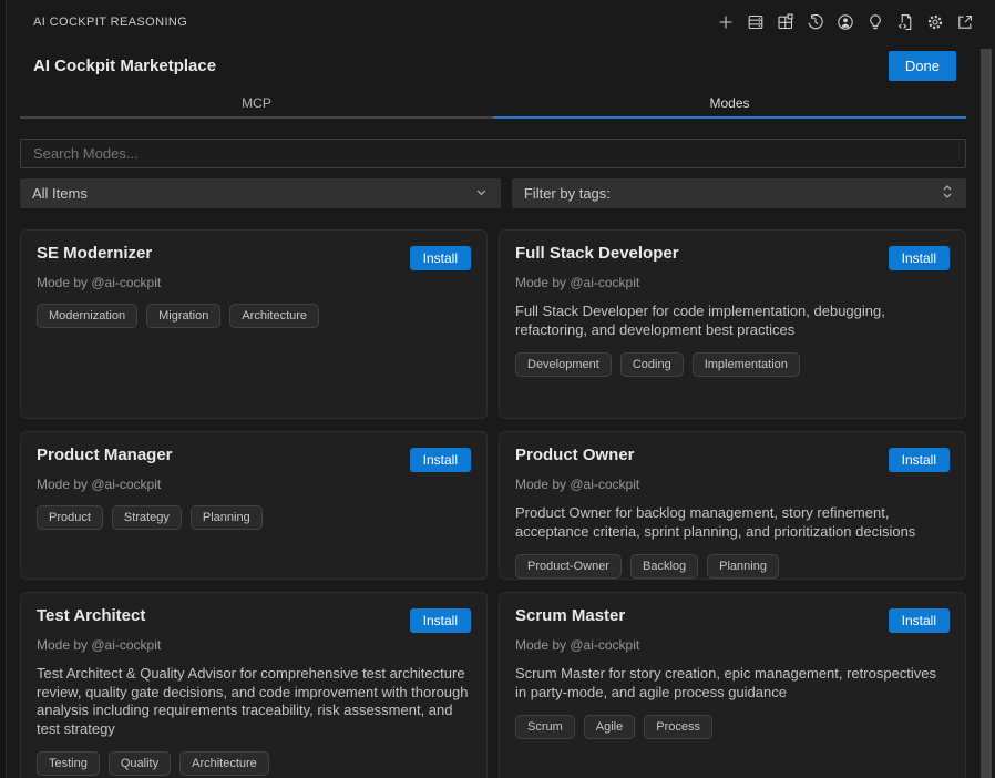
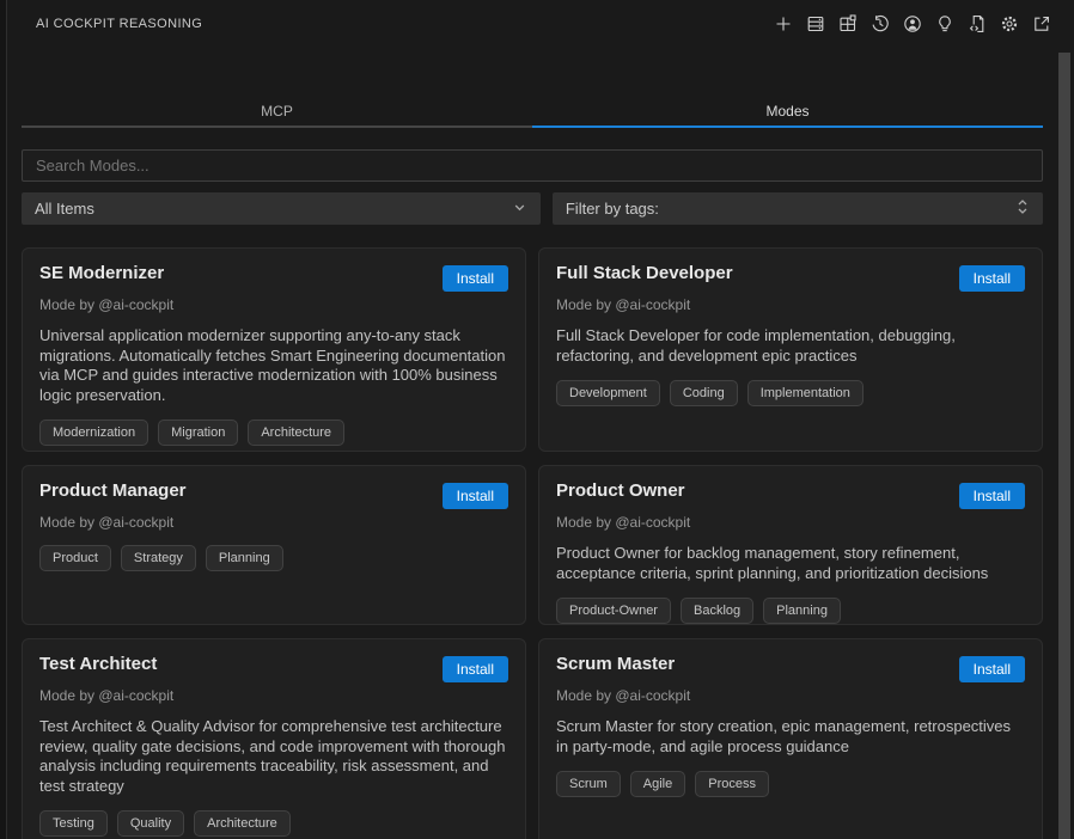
  AI COCKPIT REASONING
- AI Cockpit Marketplace
- Done
  MCP
  Modes
  Search Modes...
  All Items
  Filter by tags:
  SE Modernizer
  Install
  Mode by @ai-cockpit
+ Universal application modernizer supporting any-to-any stack migrations. Automatically fetches Smart Engineering documentation via MCP and guides interactive modernization with 100% business logic preservation.
  Modernization
  Migration
  Architecture
  Full Stack Developer
  Install
  Mode by @ai-cockpit
- Full Stack Developer for code implementation, debugging, refactoring, and development best practices
+ Full Stack Developer for code implementation, debugging, refactoring, and development epic practices
  Development
  Coding
  Implementation
  Product Manager
  Install
  Mode by @ai-cockpit
  Product
  Strategy
  Planning
  Product Owner
  Install
  Mode by @ai-cockpit
  Product Owner for backlog management, story refinement, acceptance criteria, sprint planning, and prioritization decisions
  Product-Owner
  Backlog
  Planning
  Test Architect
  Install
  Mode by @ai-cockpit
  Test Architect & Quality Advisor for comprehensive test architecture review, quality gate decisions, and code improvement with thorough analysis including requirements traceability, risk assessment, and test strategy
  Testing
  Quality
  Architecture
  Scrum Master
  Install
  Mode by @ai-cockpit
  Scrum Master for story creation, epic management, retrospectives in party-mode, and agile process guidance
  Scrum
  Agile
  Process
